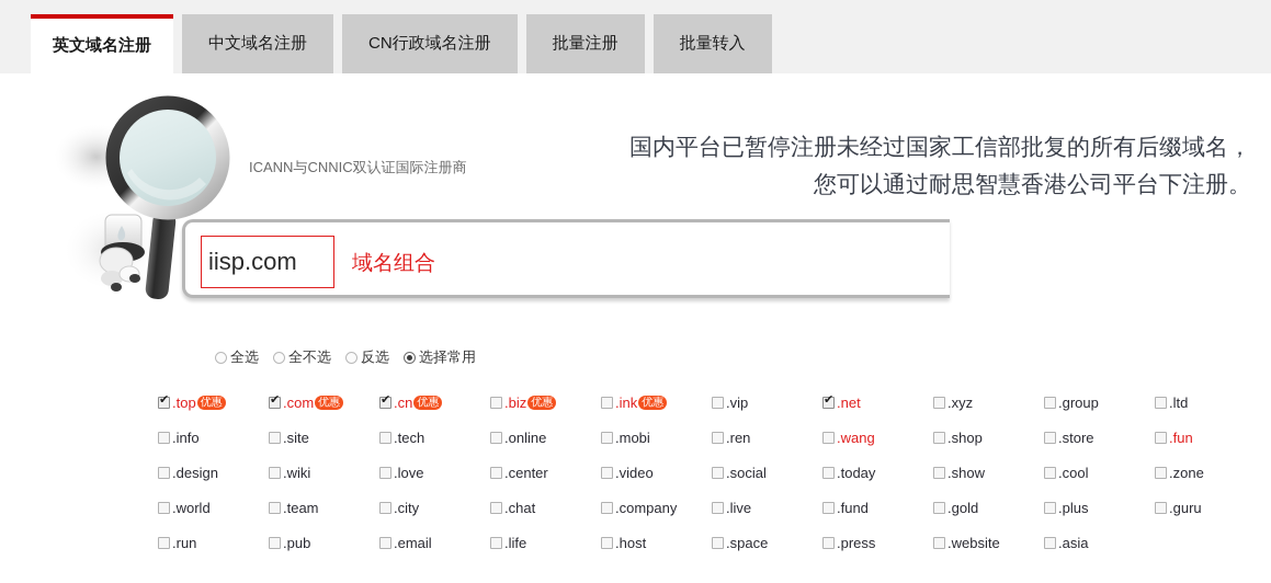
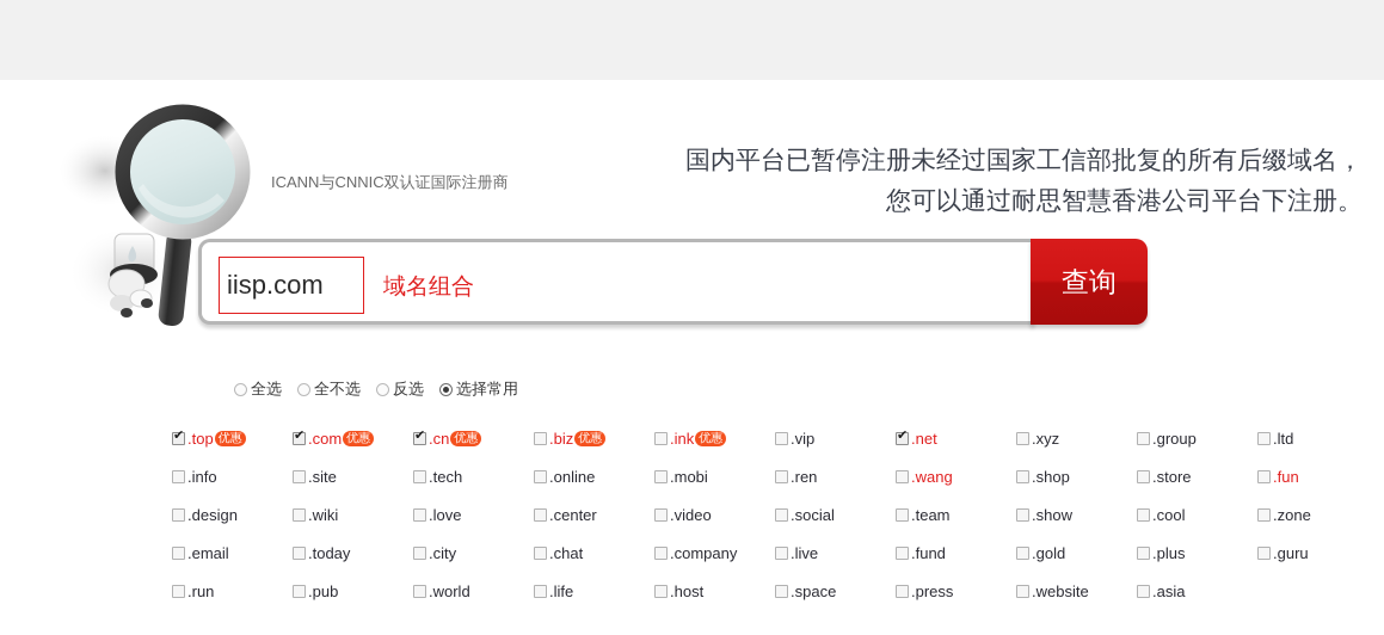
- 英文域名注册
- 中文域名注册
- CN行政域名注册
- 批量注册
- 批量转入
  ICANN与CNNIC双认证国际注册商
  国内平台已暂停注册未经过国家工信部批复的所有后缀域名，
  您可以通过耐思智慧香港公司平台下注册。
  iisp.com
  域名组合
+ 查询
  全选
  全不选
  反选
  选择常用
  .top
  优惠
  .com
  优惠
  .cn
  优惠
  .biz
  优惠
  .ink
  优惠
  .vip
  .net
  .xyz
  .group
  .ltd
  .info
  .site
  .tech
  .online
  .mobi
  .ren
  .wang
  .shop
  .store
  .fun
  .design
  .wiki
  .love
  .center
  .video
  .social
- .today
+ .team
  .show
  .cool
  .zone
- .world
+ .email
- .team
+ .today
  .city
  .chat
  .company
  .live
  .fund
  .gold
  .plus
  .guru
  .run
  .pub
- .email
+ .world
  .life
  .host
  .space
  .press
  .website
  .asia
